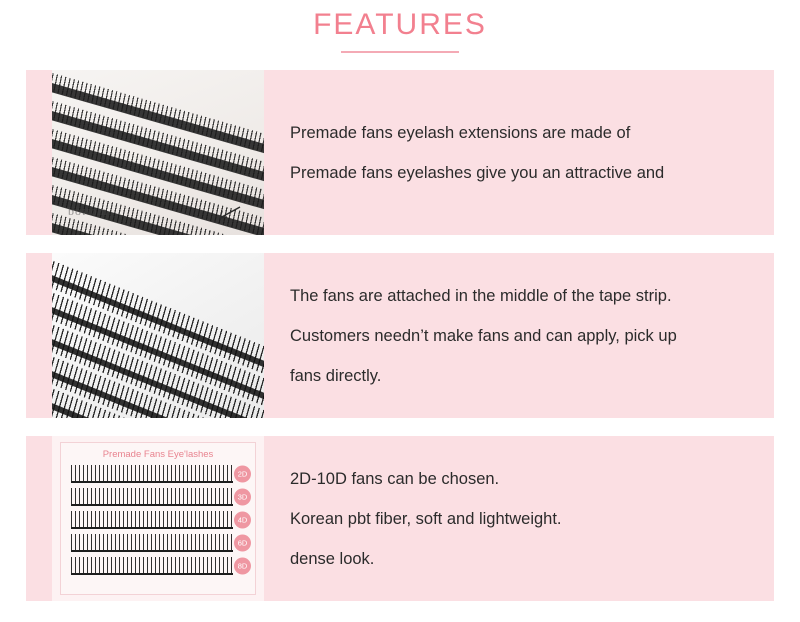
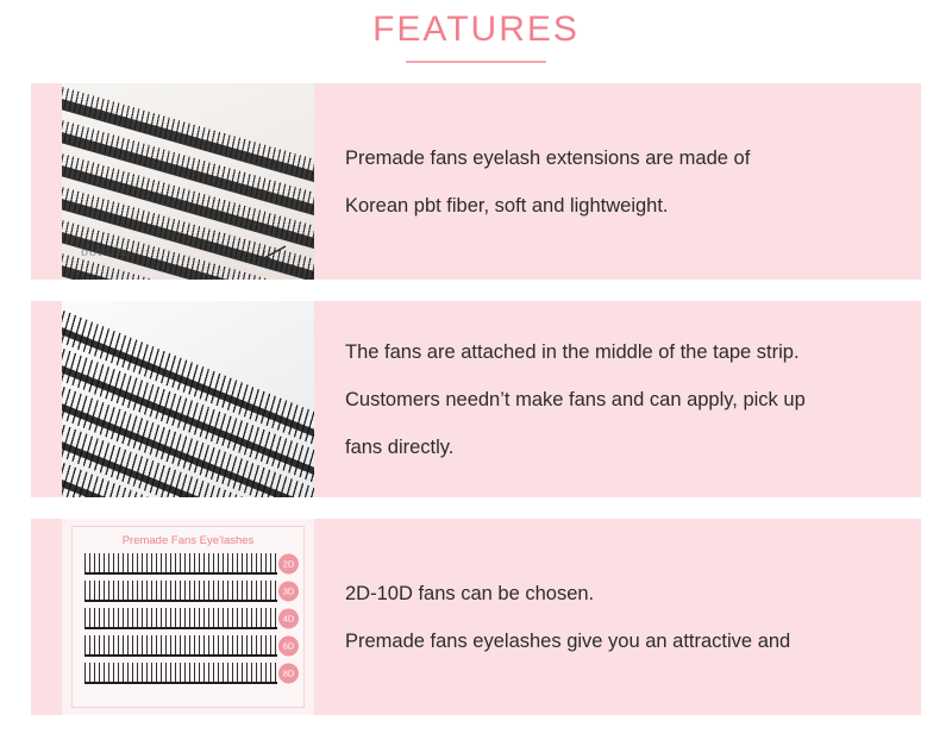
  FEATURES
  bottom
  Premade fans eyelash extensions are made of
- Premade fans eyelashes give you an attractive and
+ Korean pbt fiber, soft and lightweight.
  The fans are attached in the middle of the tape strip.
  Customers needn’t make fans and can apply, pick up
  fans directly.
  Premade Fans Eye'lashes
  2D
  3D
  4D
  6D
  8D
  2D-10D fans can be chosen.
- Korean pbt fiber, soft and lightweight.
+ Premade fans eyelashes give you an attractive and
- dense look.
